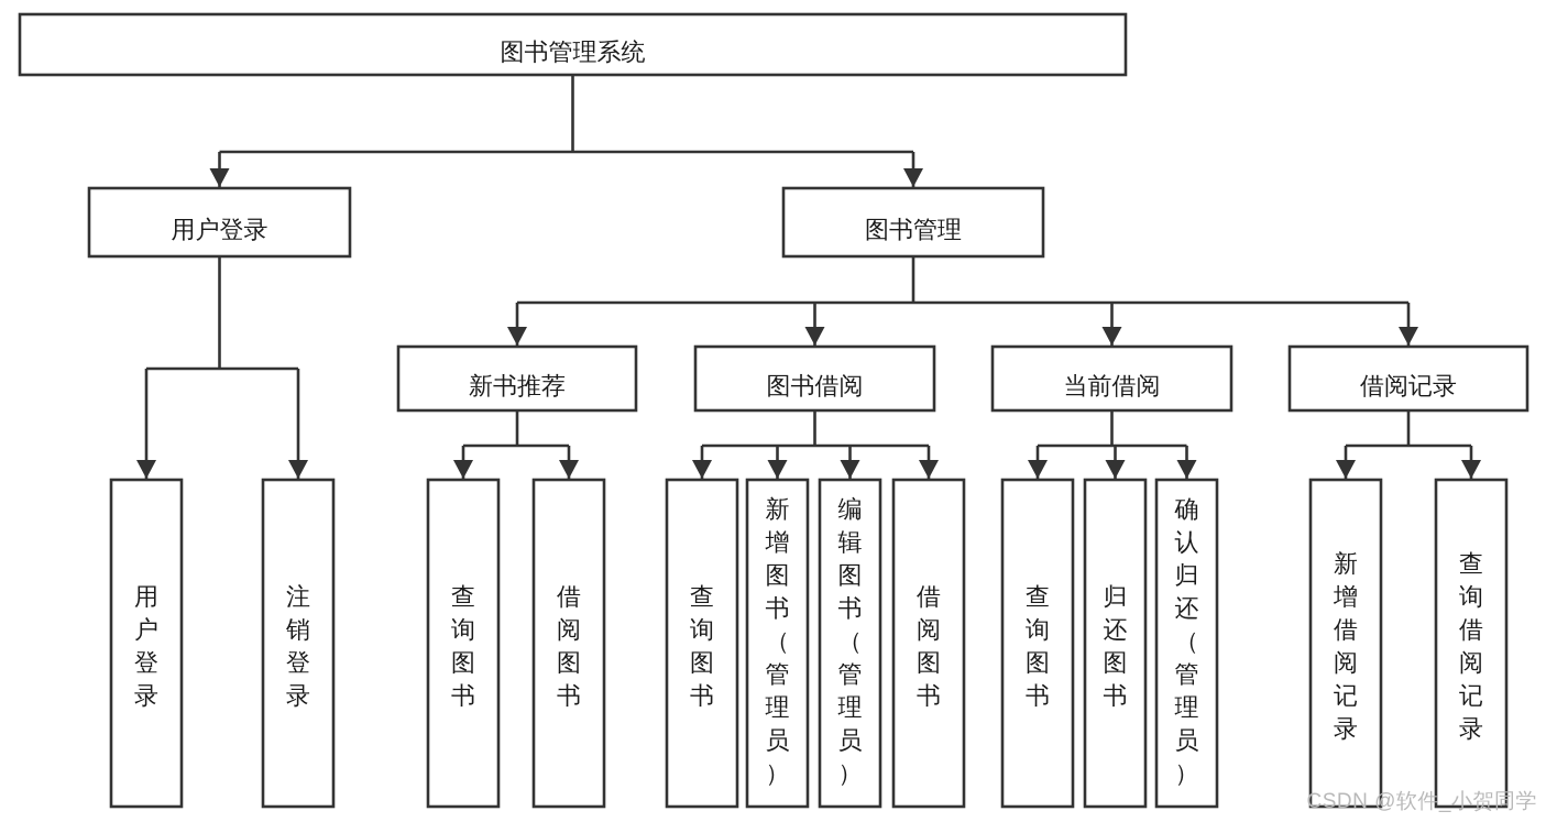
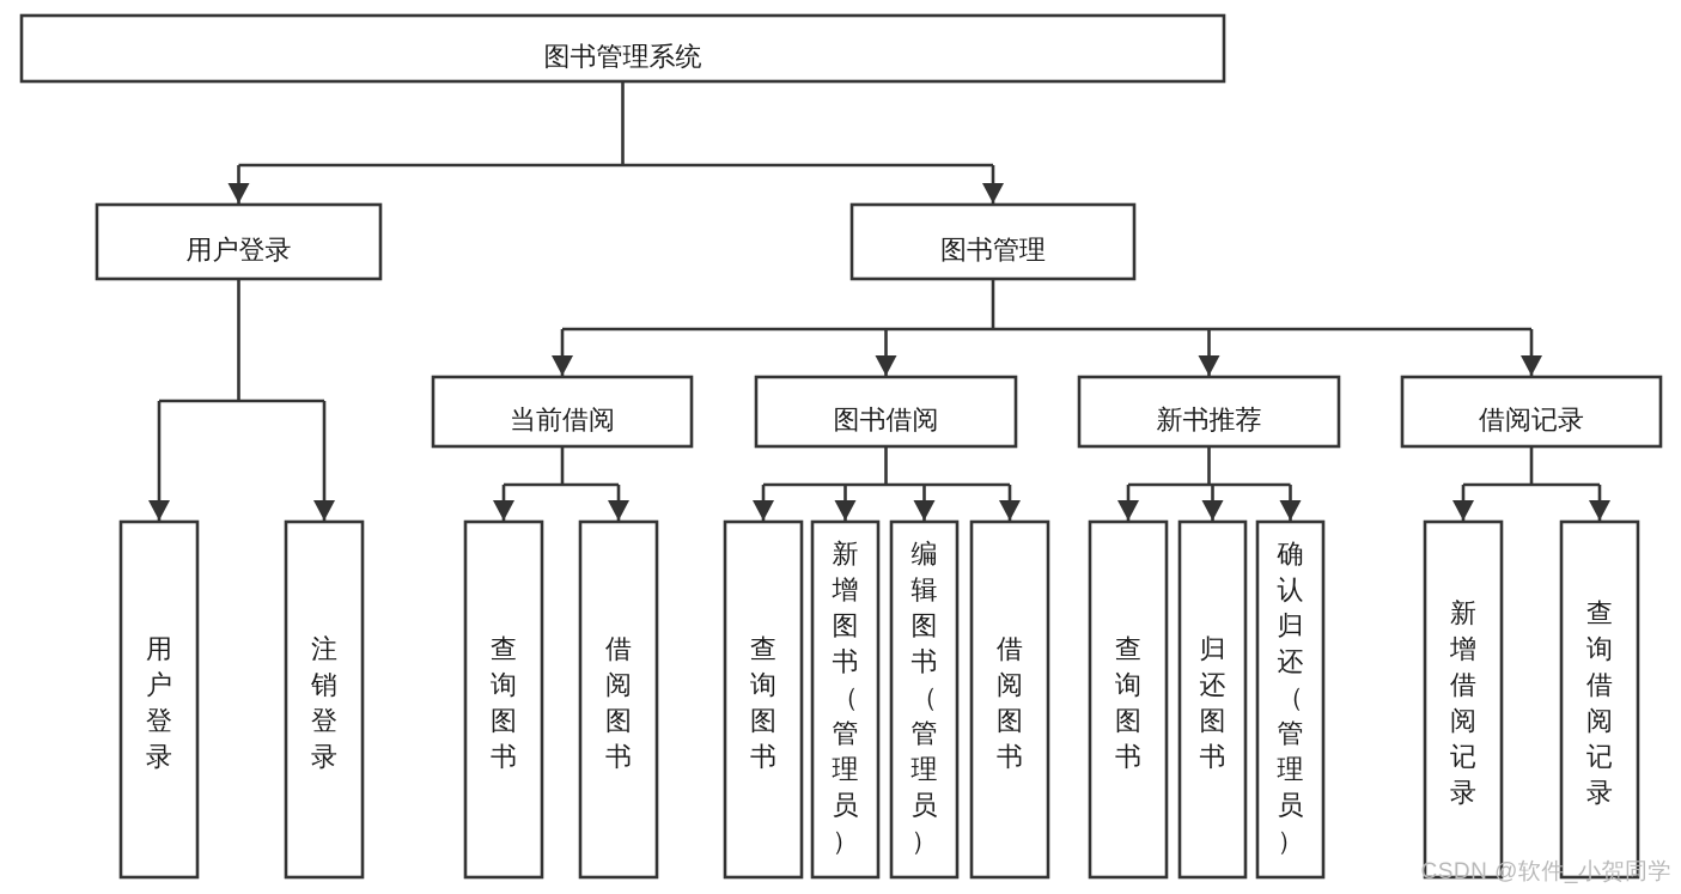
  图书管理系统
  用户登录
  图书管理
- 新书推荐
+ 当前借阅
  图书借阅
- 当前借阅
+ 新书推荐
  借阅记录
  用户登录
  注销登录
  查询图书
  借阅图书
  查询图书
  新增图书（管理员）
  编辑图书（管理员）
  借阅图书
  查询图书
  归还图书
  确认归还（管理员）
  新增借阅记录
  查询借阅记录
  CSDN @软件_小贺同学
